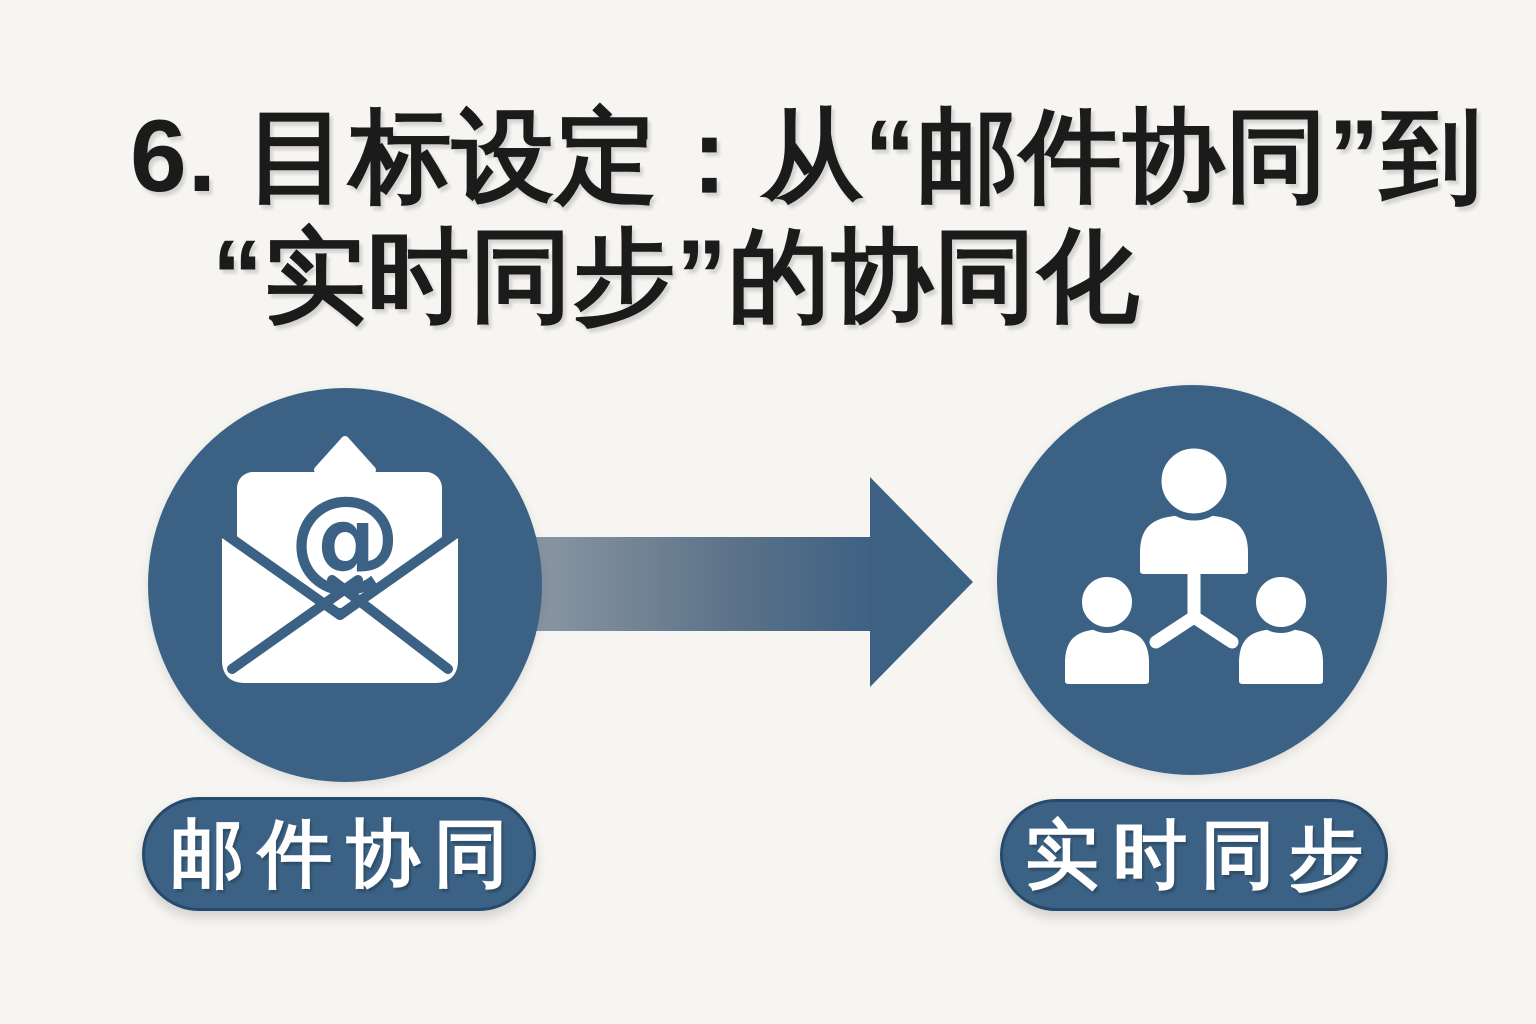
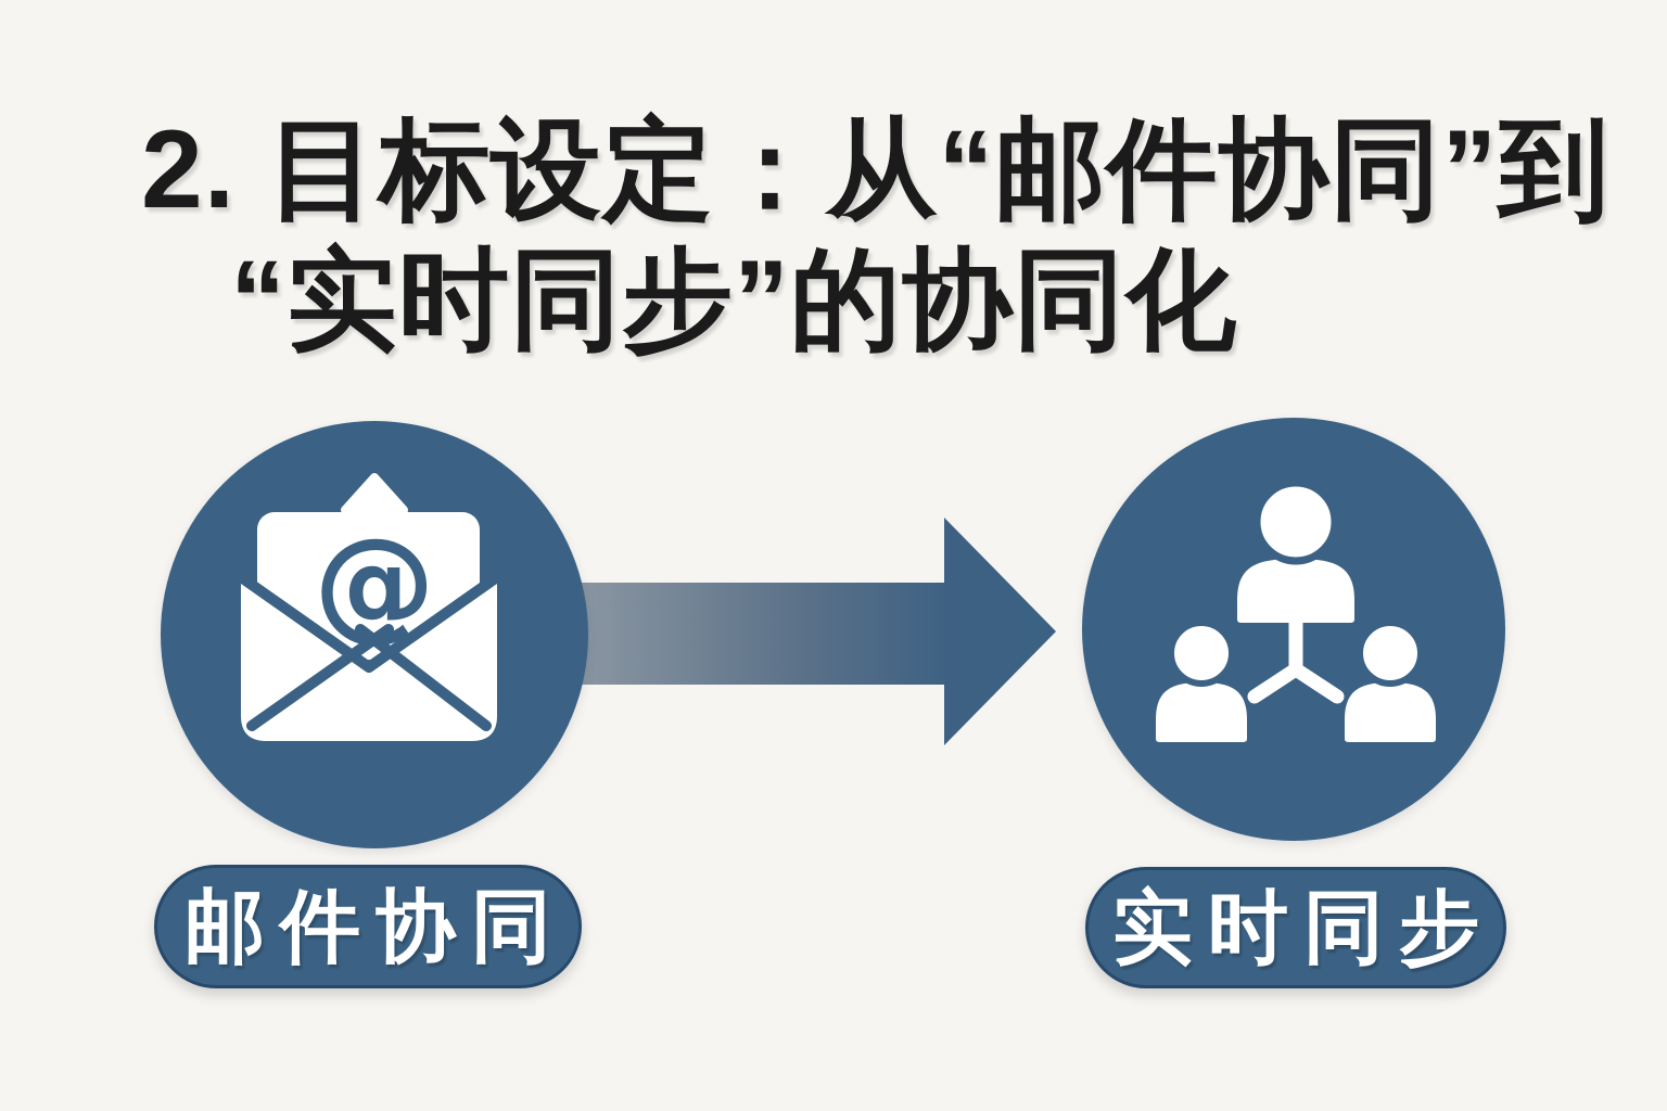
- 6. 目标设定：从“邮件协同”到
+ 2. 目标设定：从“邮件协同”到
  “实时同步”的协同化
  @
  邮件协同
  实时同步
